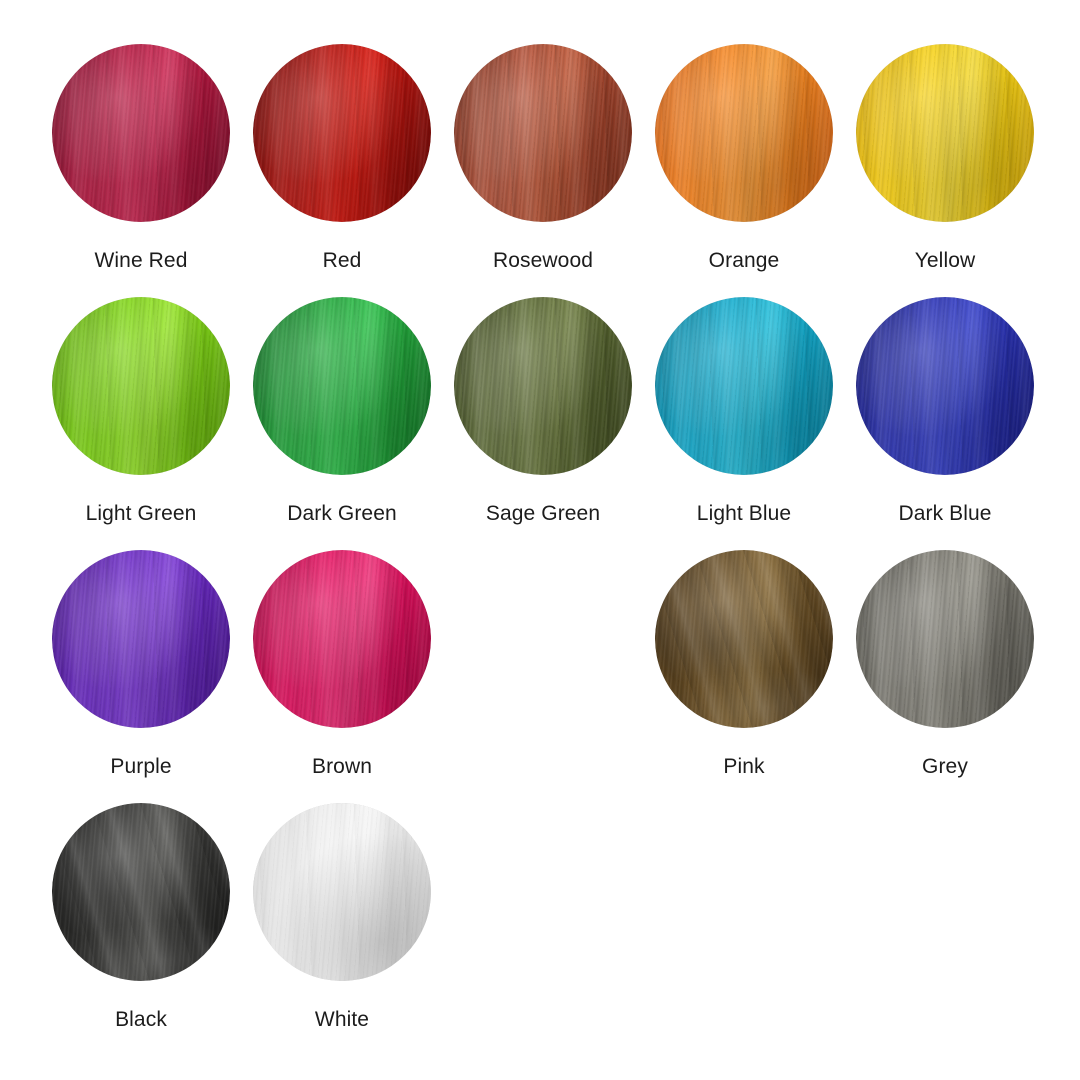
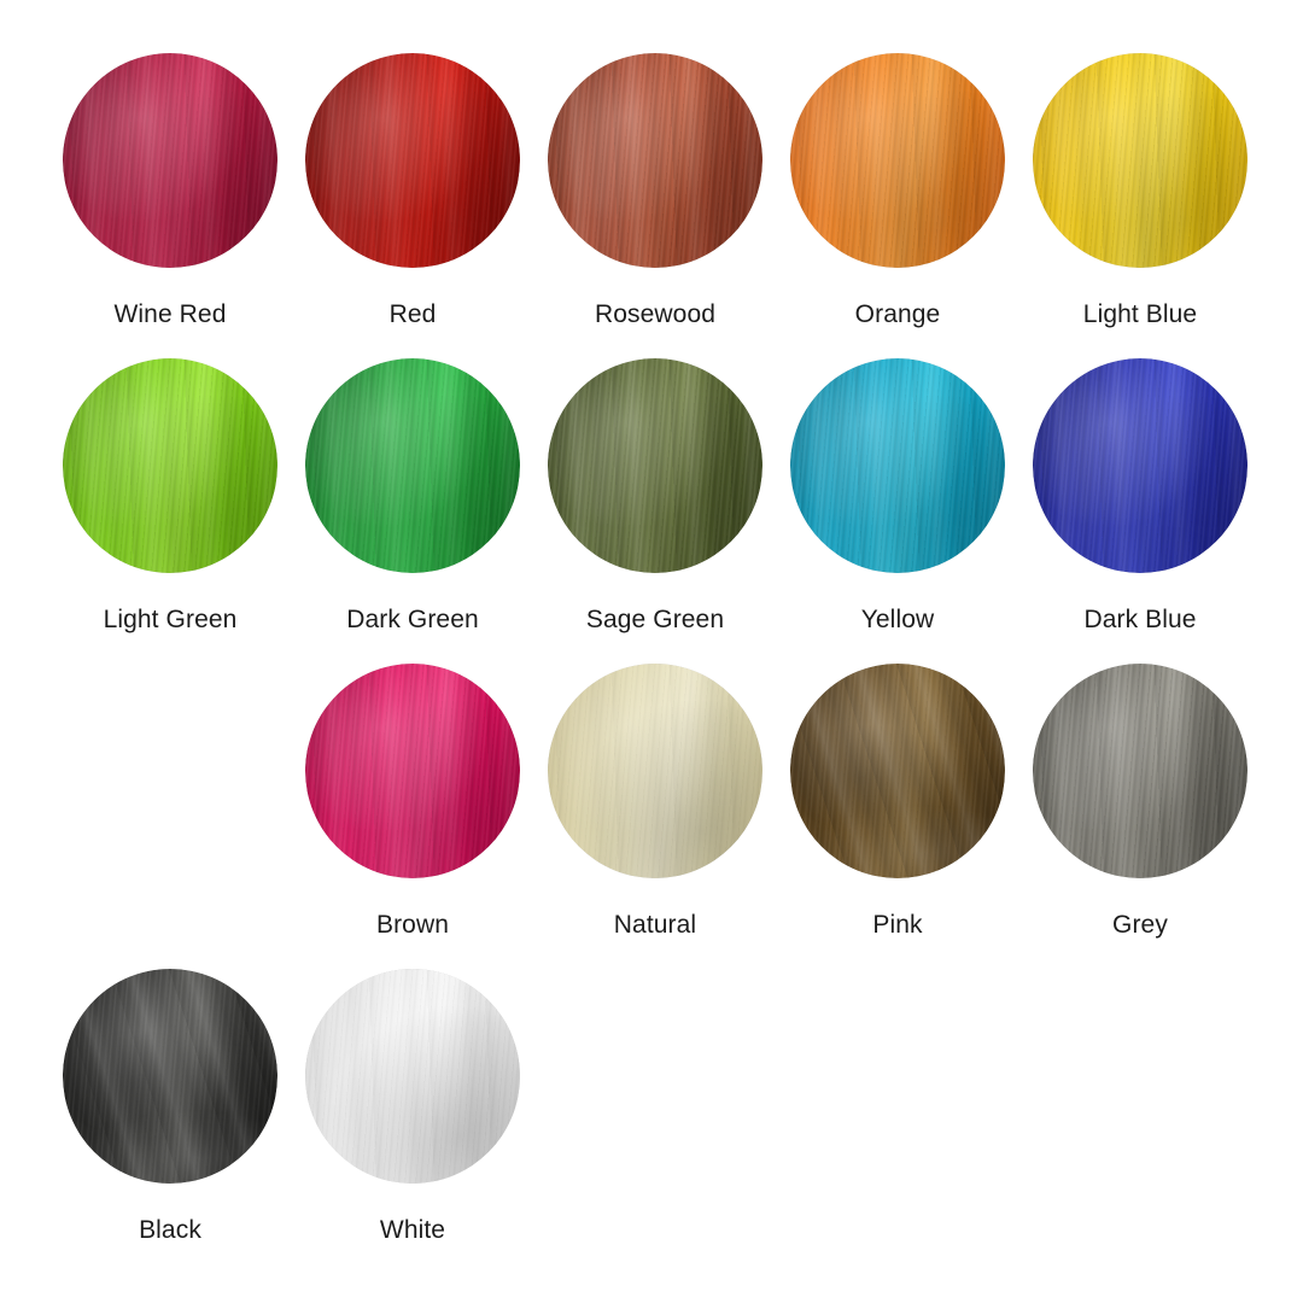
  Wine Red
  Red
  Rosewood
  Orange
- Yellow
+ Light Blue
  Light Green
  Dark Green
  Sage Green
- Light Blue
+ Yellow
  Dark Blue
- Purple
  Brown
+ Natural
  Pink
  Grey
  Black
  White
